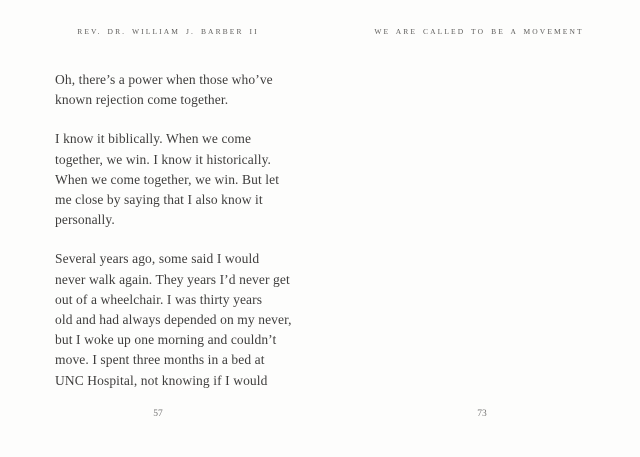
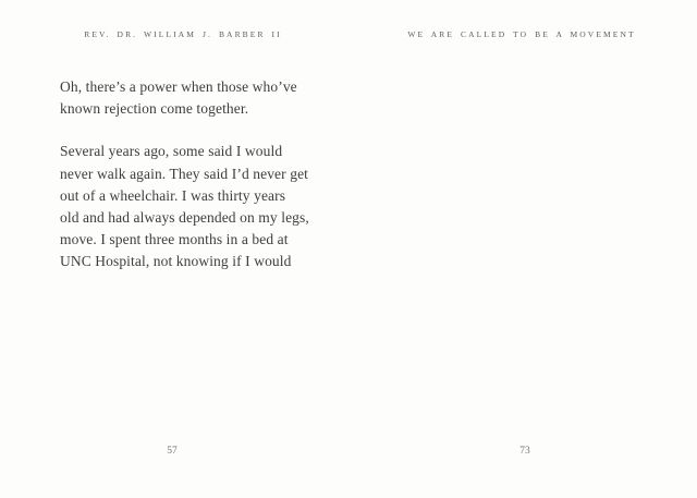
  REV. DR. WILLIAM J. BARBER II
  Oh, there’s a power when those who’ve
  known rejection come together.
- I know it biblically. When we come
- together, we win. I know it historically.
- When we come together, we win. But let
- me close by saying that I also know it
- personally.
  Several years ago, some said I would
- never walk again. They years I’d never get
+ never walk again. They said I’d never get
  out of a wheelchair. I was thirty years
- old and had always depended on my never,
+ old and had always depended on my legs,
- but I woke up one morning and couldn’t
  move. I spent three months in a bed at
  UNC Hospital, not knowing if I would
  57
  WE ARE CALLED TO BE A MOVEMENT
  73
